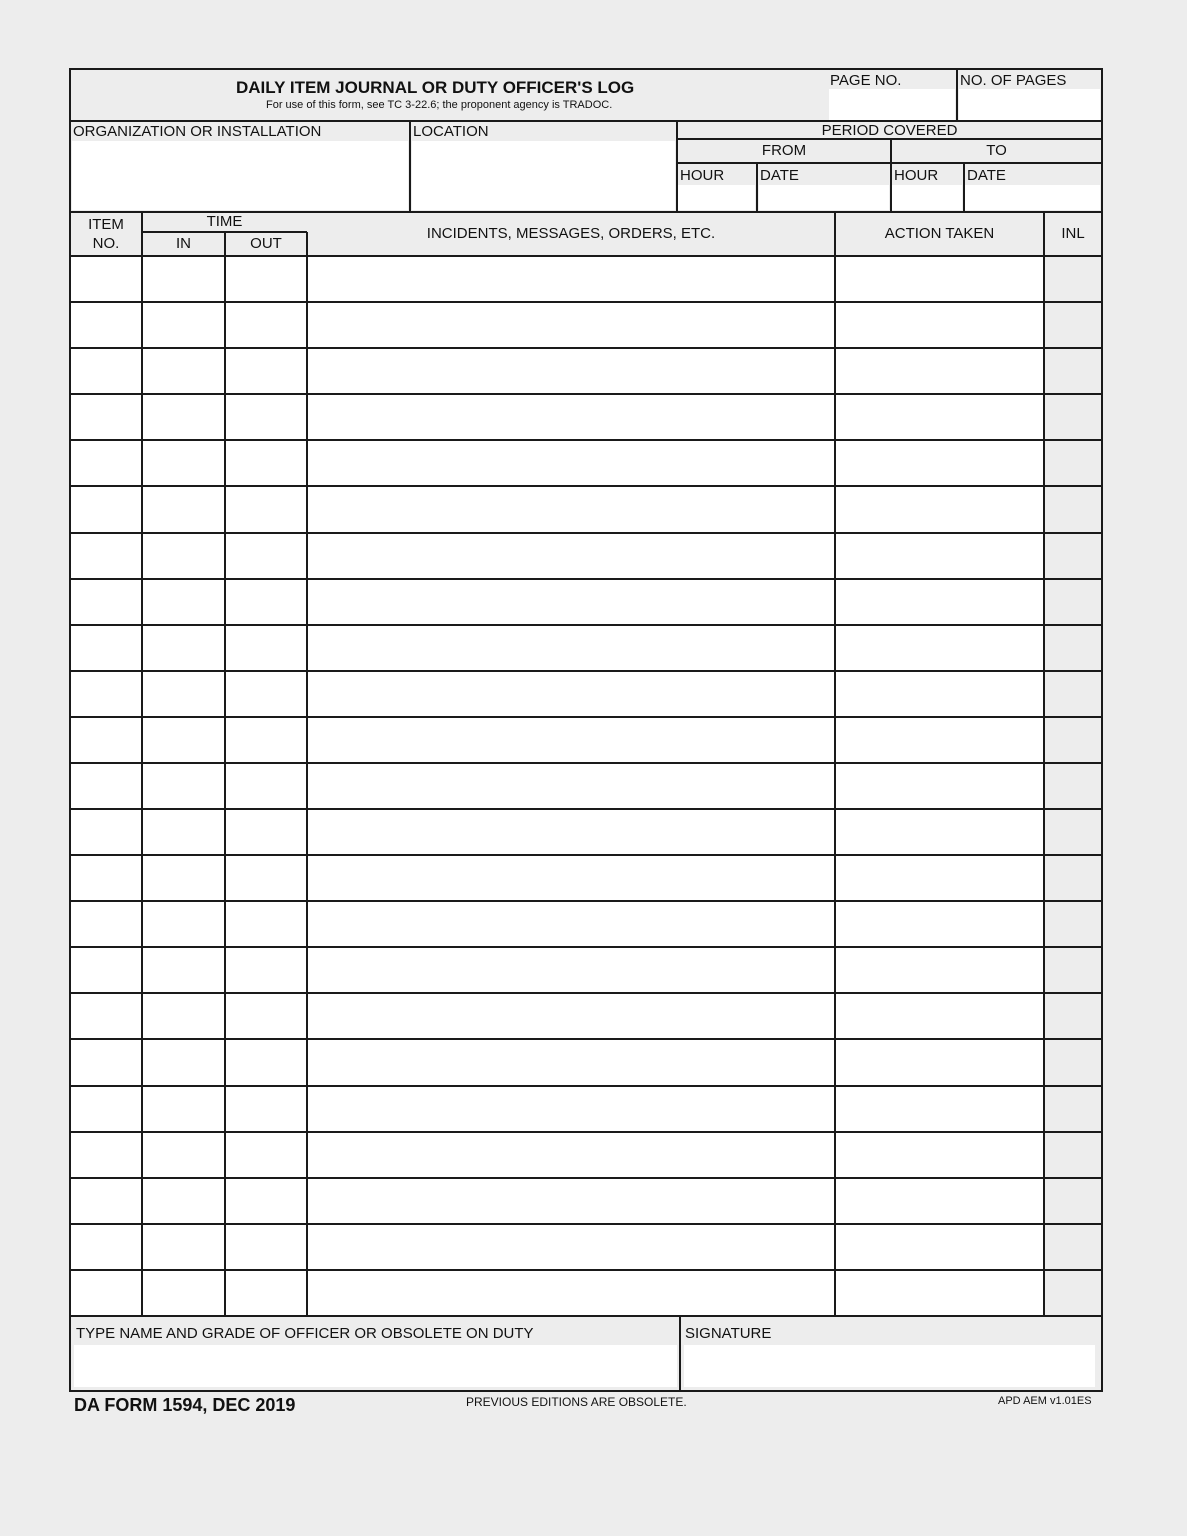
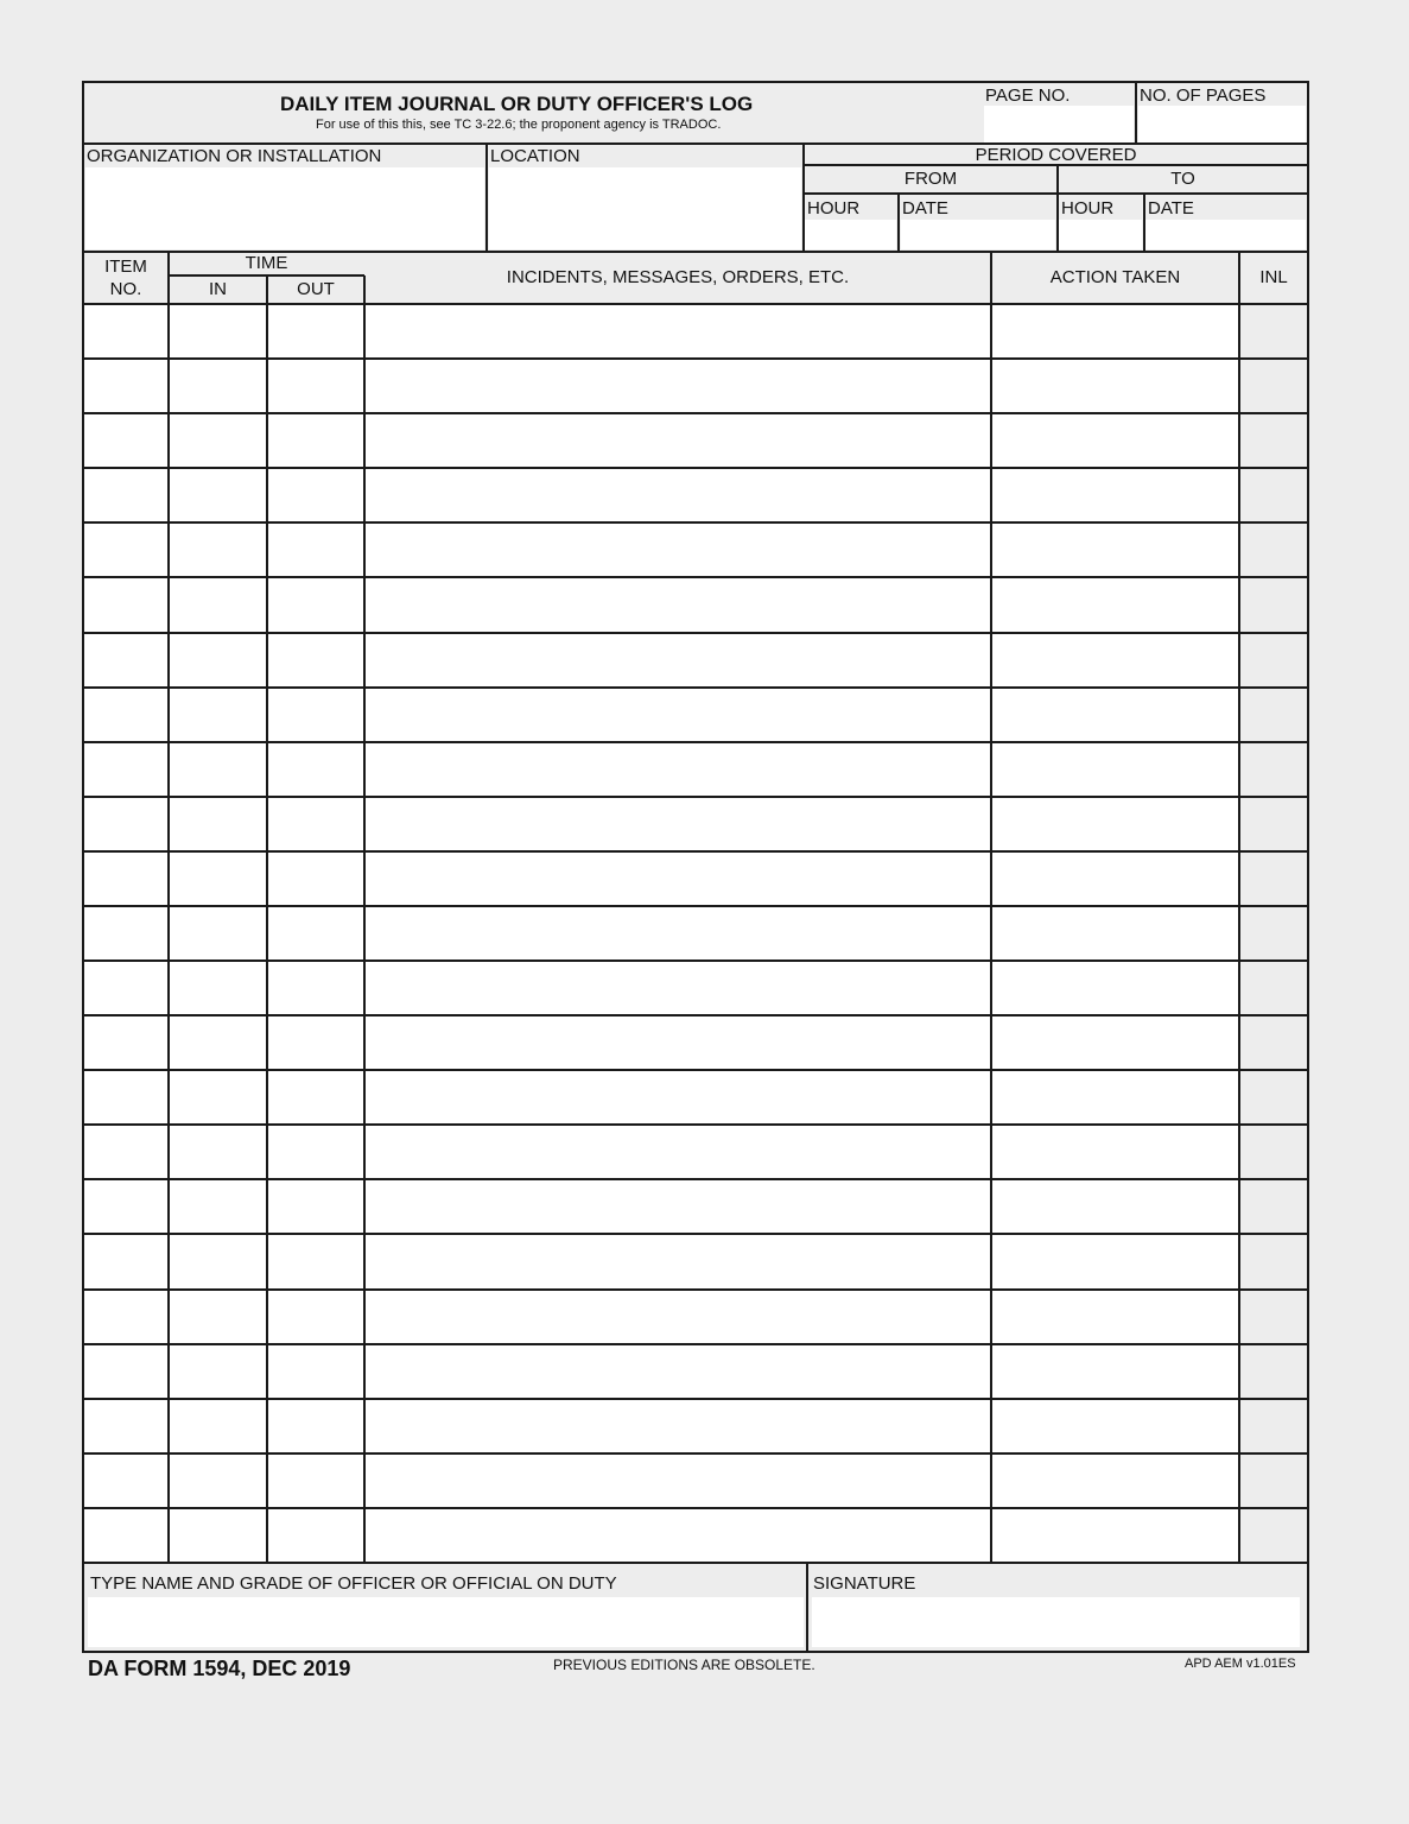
  DAILY ITEM JOURNAL OR DUTY OFFICER'S LOG
- For use of this form, see TC 3-22.6; the proponent agency is TRADOC.
+ For use of this this, see TC 3-22.6; the proponent agency is TRADOC.
  PAGE NO.
  NO. OF PAGES
  ORGANIZATION OR INSTALLATION
  LOCATION
  PERIOD COVERED
  FROM
  TO
  HOUR
  DATE
  HOUR
  DATE
  ITEM
  NO.
  TIME
  IN
  OUT
  INCIDENTS, MESSAGES, ORDERS, ETC.
  ACTION TAKEN
  INL
- TYPE NAME AND GRADE OF OFFICER OR OBSOLETE ON DUTY
+ TYPE NAME AND GRADE OF OFFICER OR OFFICIAL ON DUTY
  SIGNATURE
  DA FORM 1594, DEC 2019
  PREVIOUS EDITIONS ARE OBSOLETE.
  APD AEM v1.01ES
